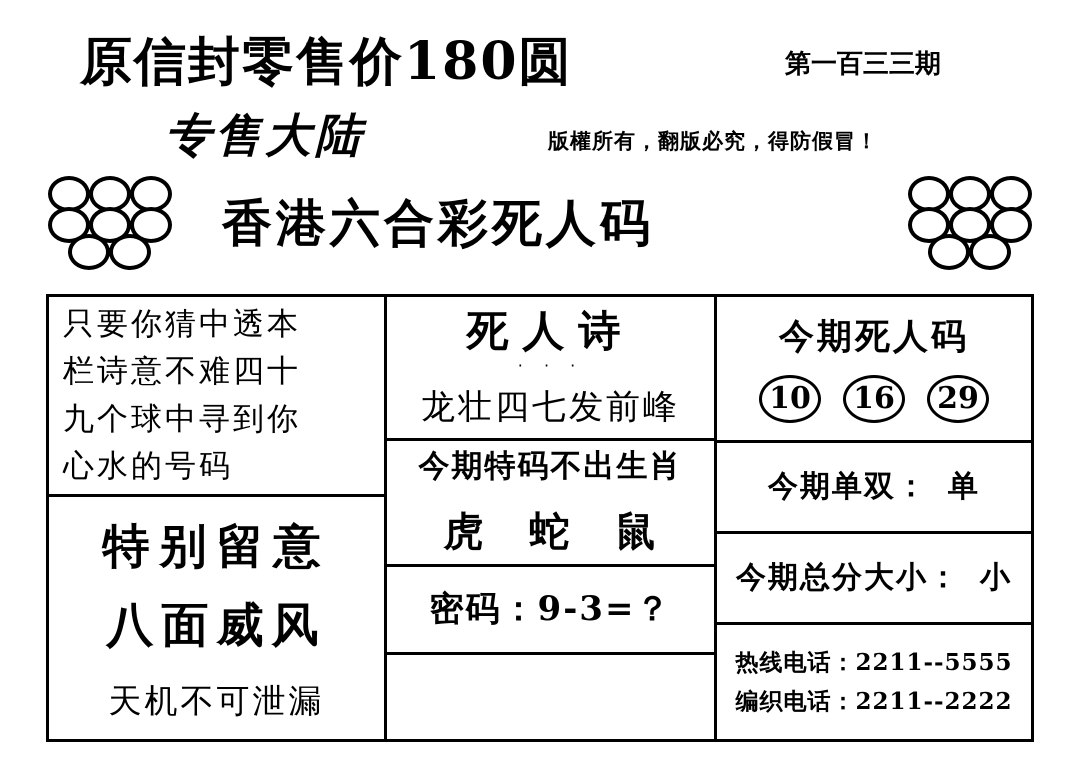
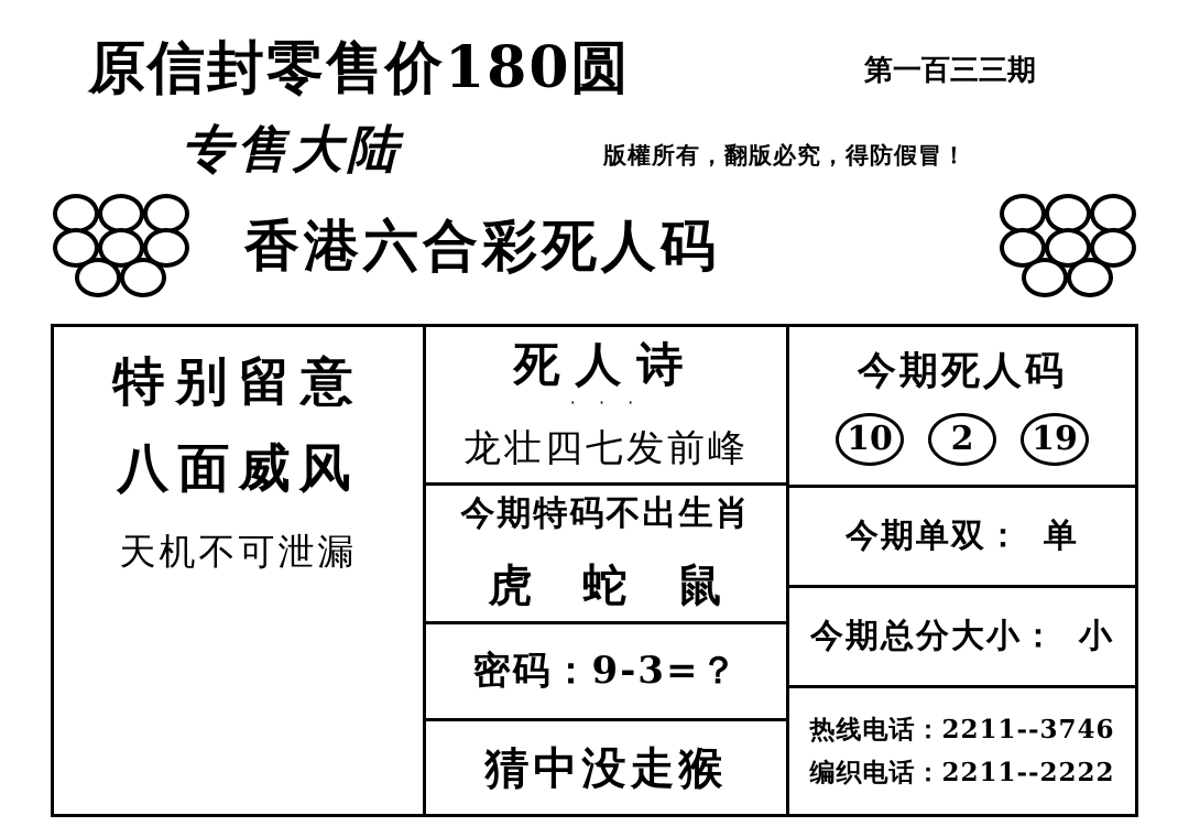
  原信封零售价180圆
  第一百三三期
  专售大陆
  版權所有，翻版必究，得防假冒！
  香港六合彩死人码
- 只要你猜中透本
- 栏诗意不难四十
- 九个球中寻到你
- 心水的号码
  特别留意
  八面威风
  天机不可泄漏
  死人诗
  · · ·
  龙壮四七发前峰
  今期特码不出生肖
  虎
  蛇
  鼠
  密码：9-3=？
+ 猜中没走猴
  今期死人码
  10
- 16
+ 2
- 29
+ 19
  今期单双： 单
  今期总分大小： 小
- 热线电话：2211--5555
+ 热线电话：2211--3746
  编织电话：2211--2222
